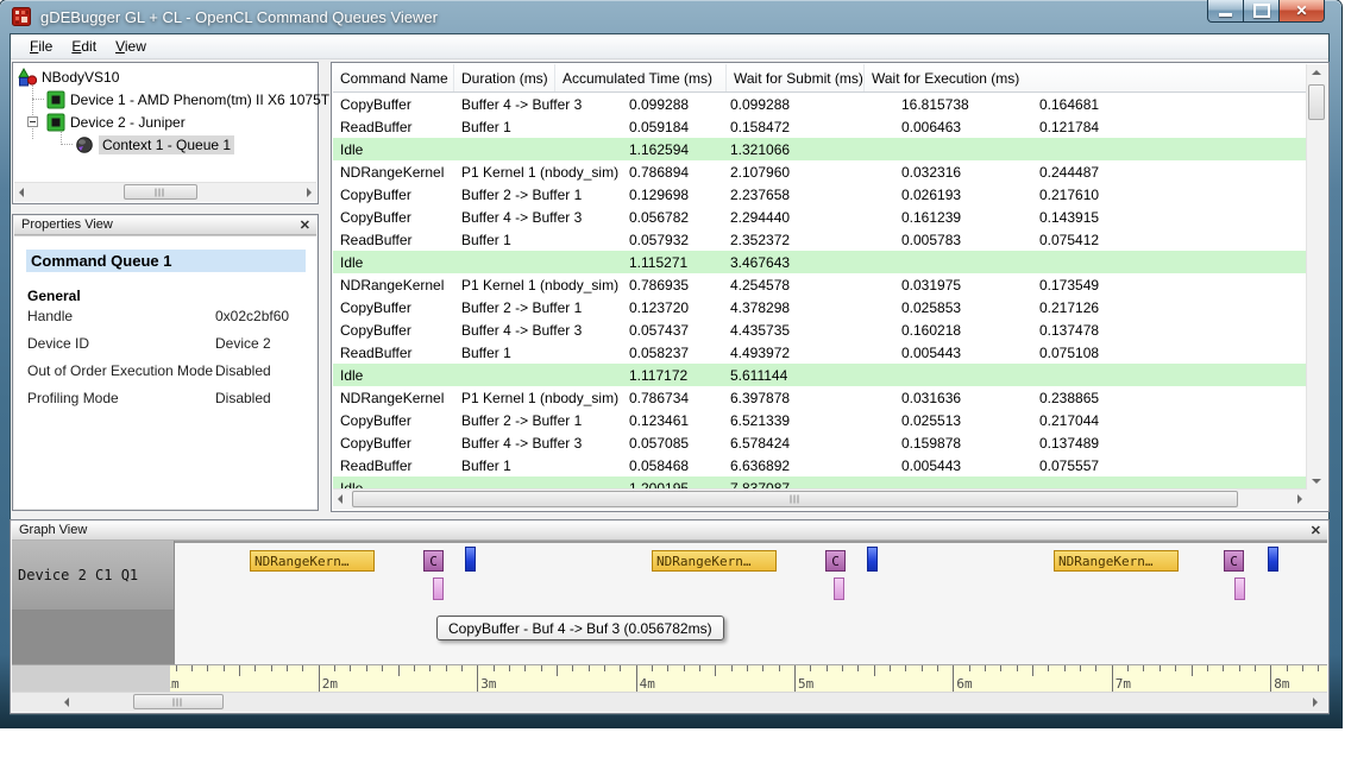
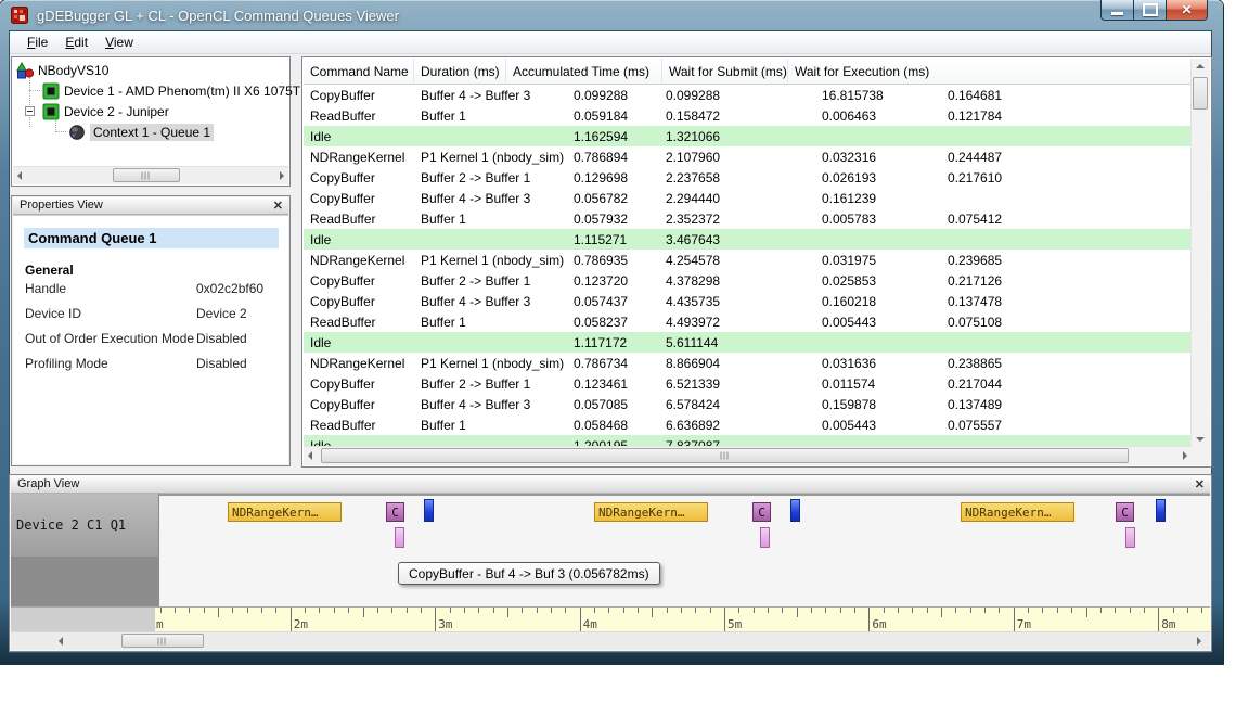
  gDEBugger GL + CL - OpenCL Command Queues Viewer
  ✕
  File
  Edit
  View
  NBodyVS10
  Device 1 - AMD Phenom(tm) II X6 1075T
  Device 2 - Juniper
  Context 1 - Queue 1
  Properties View
  ✕
  Command Queue 1
  General
  Handle
  0x02c2bf60
  Device ID
  Device 2
  Out of Order Execution Mode
  Disabled
  Profiling Mode
  Disabled
  Command Name
  Duration (ms)
  Accumulated Time (ms)
  Wait for Submit (ms)
  Wait for Execution (ms)
  CopyBuffer
  Buffer 4 -> Buffer 3
  0.099288
  0.099288
  16.815738
  0.164681
  ReadBuffer
  Buffer 1
  0.059184
  0.158472
  0.006463
  0.121784
  Idle
  1.162594
  1.321066
  NDRangeKernel
  P1 Kernel 1 (nbody_sim)
  0.786894
  2.107960
  0.032316
  0.244487
  CopyBuffer
  Buffer 2 -> Buffer 1
  0.129698
  2.237658
  0.026193
  0.217610
  CopyBuffer
  Buffer 4 -> Buffer 3
  0.056782
  2.294440
  0.161239
- 0.143915
  ReadBuffer
  Buffer 1
  0.057932
  2.352372
  0.005783
  0.075412
  Idle
  1.115271
  3.467643
  NDRangeKernel
  P1 Kernel 1 (nbody_sim)
  0.786935
  4.254578
  0.031975
- 0.173549
+ 0.239685
  CopyBuffer
  Buffer 2 -> Buffer 1
  0.123720
  4.378298
  0.025853
  0.217126
  CopyBuffer
  Buffer 4 -> Buffer 3
  0.057437
  4.435735
  0.160218
  0.137478
  ReadBuffer
  Buffer 1
  0.058237
  4.493972
  0.005443
  0.075108
  Idle
  1.117172
  5.611144
  NDRangeKernel
  P1 Kernel 1 (nbody_sim)
  0.786734
- 6.397878
+ 8.866904
  0.031636
  0.238865
  CopyBuffer
  Buffer 2 -> Buffer 1
  0.123461
  6.521339
- 0.025513
+ 0.011574
  0.217044
  CopyBuffer
  Buffer 4 -> Buffer 3
  0.057085
  6.578424
  0.159878
  0.137489
  ReadBuffer
  Buffer 1
  0.058468
  6.636892
  0.005443
  0.075557
  Graph View
  ✕
  Device 2 C1 Q1
  NDRangeKern…
  C
  NDRangeKern…
  C
  NDRangeKern…
  C
  CopyBuffer - Buf 4 -> Buf 3 (0.056782ms)
  2m
  3m
  4m
  5m
  6m
  7m
  8m
